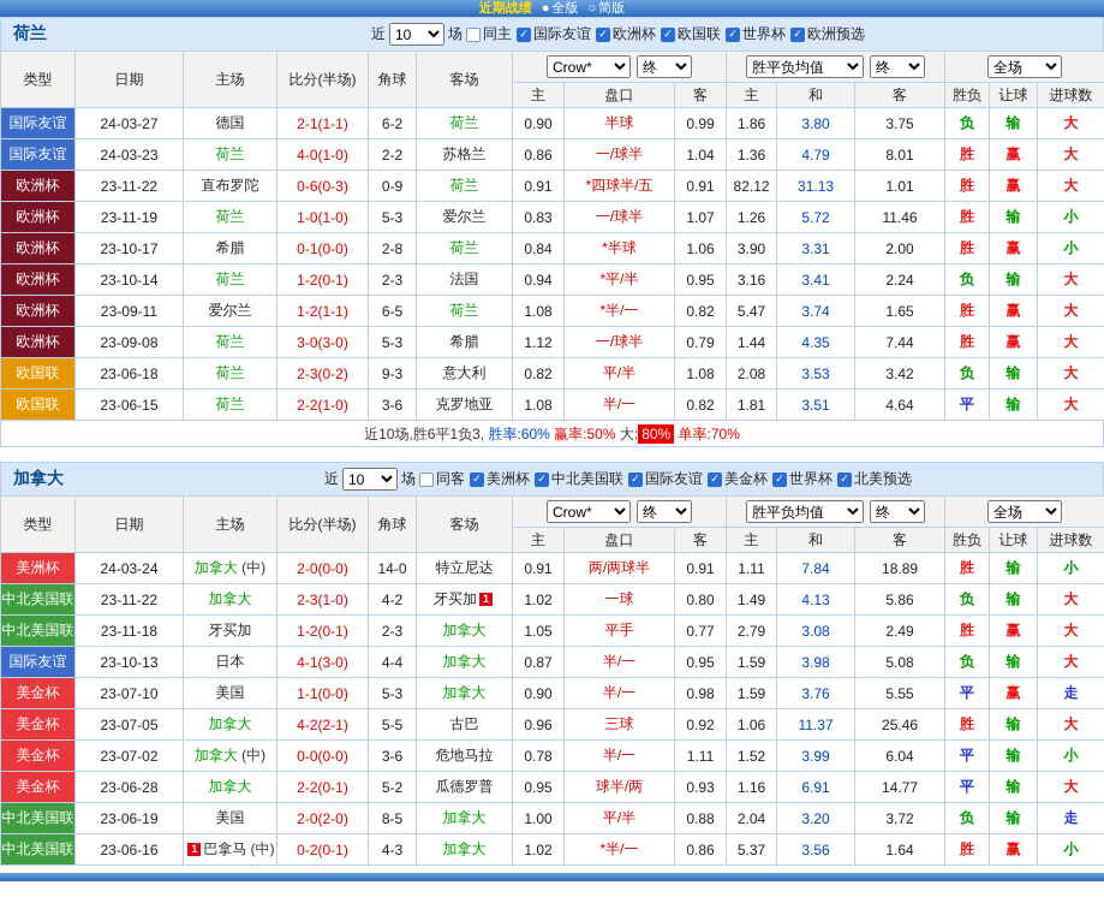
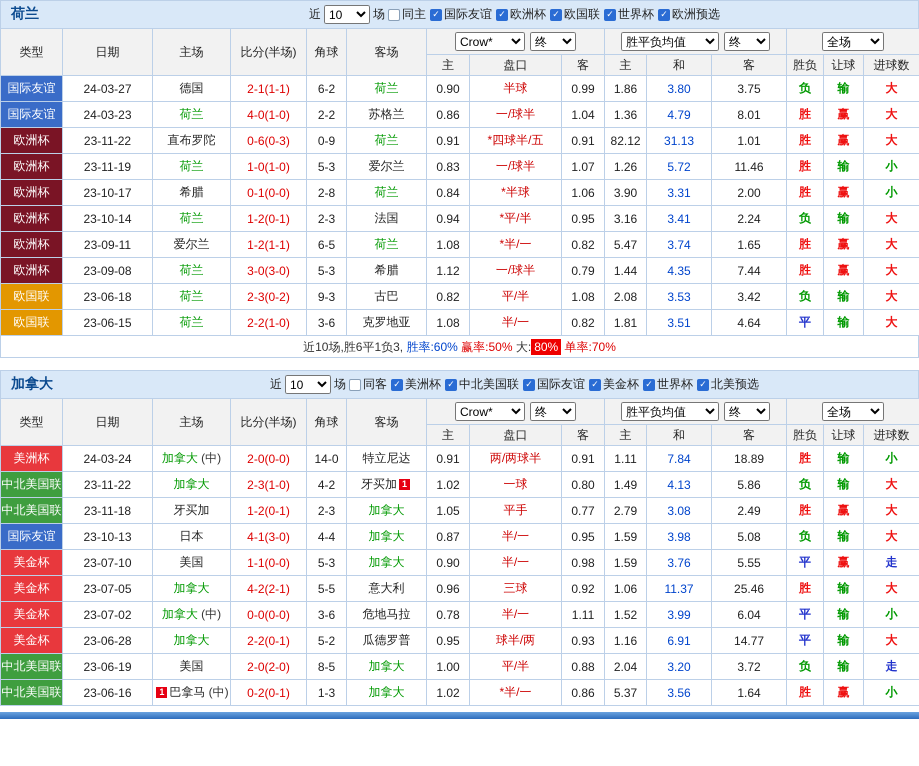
- 近期战绩
- ●
- 全版
- ○
- 简版
  荷兰
  近
  10
  场
  同主
  ✓
  国际友谊
  ✓
  欧洲杯
  ✓
  欧国联
  ✓
  世界杯
  ✓
  欧洲预选
  类型	日期	主场	比分(半场)	角球	客场	Crow* 终	胜平负均值 终	全场
  主	盘口	客	主	和	客	胜负	让球	进球数
  国际友谊	24-03-27	德国	2-1(1-1)	6-2	荷兰	0.90	半球	0.99	1.86	3.80	3.75	负	输	大
  国际友谊	24-03-23	荷兰	4-0(1-0)	2-2	苏格兰	0.86	一/球半	1.04	1.36	4.79	8.01	胜	赢	大
  欧洲杯	23-11-22	直布罗陀	0-6(0-3)	0-9	荷兰	0.91	*四球半/五	0.91	82.12	31.13	1.01	胜	赢	大
  欧洲杯	23-11-19	荷兰	1-0(1-0)	5-3	爱尔兰	0.83	一/球半	1.07	1.26	5.72	11.46	胜	输	小
  欧洲杯	23-10-17	希腊	0-1(0-0)	2-8	荷兰	0.84	*半球	1.06	3.90	3.31	2.00	胜	赢	小
  欧洲杯	23-10-14	荷兰	1-2(0-1)	2-3	法国	0.94	*平/半	0.95	3.16	3.41	2.24	负	输	大
  欧洲杯	23-09-11	爱尔兰	1-2(1-1)	6-5	荷兰	1.08	*半/一	0.82	5.47	3.74	1.65	胜	赢	大
  欧洲杯	23-09-08	荷兰	3-0(3-0)	5-3	希腊	1.12	一/球半	0.79	1.44	4.35	7.44	胜	赢	大
- 欧国联	23-06-18	荷兰	2-3(0-2)	9-3	意大利	0.82	平/半	1.08	2.08	3.53	3.42	负	输	大
+ 欧国联	23-06-18	荷兰	2-3(0-2)	9-3	古巴	0.82	平/半	1.08	2.08	3.53	3.42	负	输	大
  欧国联	23-06-15	荷兰	2-2(1-0)	3-6	克罗地亚	1.08	半/一	0.82	1.81	3.51	4.64	平	输	大
  近10场,胜6平1负3, 胜率:60% 赢率:50% 大: 80% 单率:70%
  加拿大
  近
  10
  场
  同客
  ✓
  美洲杯
  ✓
  中北美国联
  ✓
  国际友谊
  ✓
  美金杯
  ✓
  世界杯
  ✓
  北美预选
  类型	日期	主场	比分(半场)	角球	客场	Crow* 终	胜平负均值 终	全场
  主	盘口	客	主	和	客	胜负	让球	进球数
  美洲杯	24-03-24	加拿大 (中)	2-0(0-0)	14-0	特立尼达	0.91	两/两球半	0.91	1.11	7.84	18.89	胜	输	小
  中北美国联	23-11-22	加拿大	2-3(1-0)	4-2	牙买加 1	1.02	一球	0.80	1.49	4.13	5.86	负	输	大
  中北美国联	23-11-18	牙买加	1-2(0-1)	2-3	加拿大	1.05	平手	0.77	2.79	3.08	2.49	胜	赢	大
  国际友谊	23-10-13	日本	4-1(3-0)	4-4	加拿大	0.87	半/一	0.95	1.59	3.98	5.08	负	输	大
  美金杯	23-07-10	美国	1-1(0-0)	5-3	加拿大	0.90	半/一	0.98	1.59	3.76	5.55	平	赢	走
- 美金杯	23-07-05	加拿大	4-2(2-1)	5-5	古巴	0.96	三球	0.92	1.06	11.37	25.46	胜	输	大
+ 美金杯	23-07-05	加拿大	4-2(2-1)	5-5	意大利	0.96	三球	0.92	1.06	11.37	25.46	胜	输	大
  美金杯	23-07-02	加拿大 (中)	0-0(0-0)	3-6	危地马拉	0.78	半/一	1.11	1.52	3.99	6.04	平	输	小
  美金杯	23-06-28	加拿大	2-2(0-1)	5-2	瓜德罗普	0.95	球半/两	0.93	1.16	6.91	14.77	平	输	大
  中北美国联	23-06-19	美国	2-0(2-0)	8-5	加拿大	1.00	平/半	0.88	2.04	3.20	3.72	负	输	走
- 中北美国联	23-06-16	1 巴拿马 (中)	0-2(0-1)	4-3	加拿大	1.02	*半/一	0.86	5.37	3.56	1.64	胜	赢	小
+ 中北美国联	23-06-16	1 巴拿马 (中)	0-2(0-1)	1-3	加拿大	1.02	*半/一	0.86	5.37	3.56	1.64	胜	赢	小
